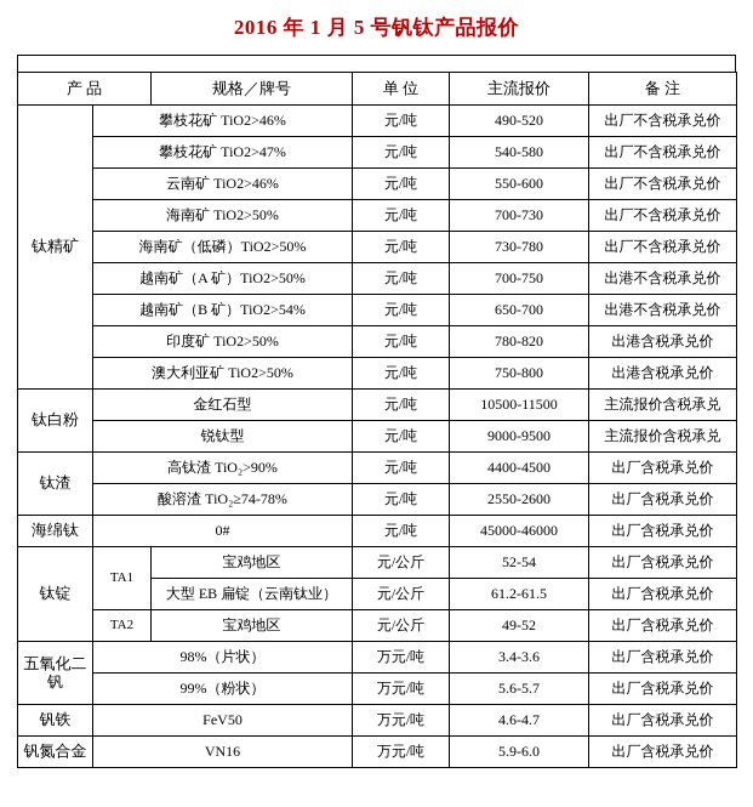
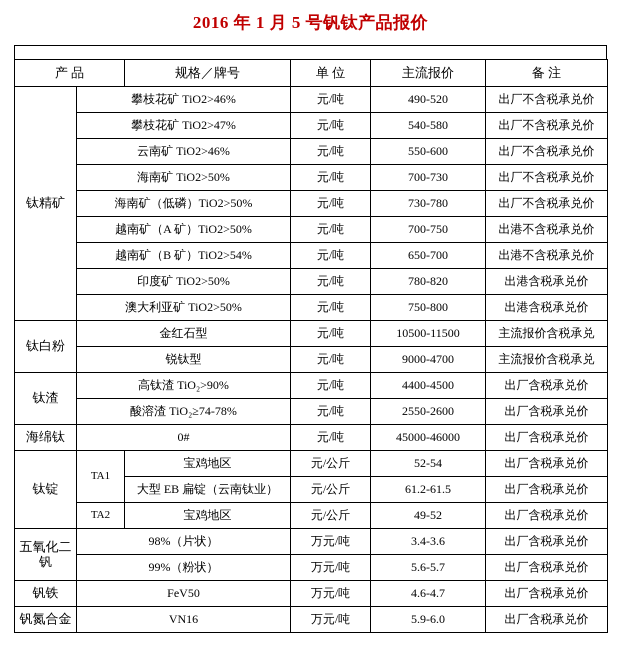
  2016 年 1 月 5 号钒钛产品报价
  产 品	规格／牌号	单 位	主流报价	备 注
  钛精矿	攀枝花矿 TiO2>46%	元/吨	490-520	出厂不含税承兑价
  攀枝花矿 TiO2>47%	元/吨	540-580	出厂不含税承兑价
  云南矿 TiO2>46%	元/吨	550-600	出厂不含税承兑价
  海南矿 TiO2>50%	元/吨	700-730	出厂不含税承兑价
  海南矿（低磷）TiO2>50%	元/吨	730-780	出厂不含税承兑价
  越南矿（A 矿）TiO2>50%	元/吨	700-750	出港不含税承兑价
  越南矿（B 矿）TiO2>54%	元/吨	650-700	出港不含税承兑价
  印度矿 TiO2>50%	元/吨	780-820	出港含税承兑价
  澳大利亚矿 TiO2>50%	元/吨	750-800	出港含税承兑价
  钛白粉	金红石型	元/吨	10500-11500	主流报价含税承兑
- 锐钛型	元/吨	9000-9500	主流报价含税承兑
+ 锐钛型	元/吨	9000-4700	主流报价含税承兑
  钛渣	高钛渣 TiO₂>90%	元/吨	4400-4500	出厂含税承兑价
  酸溶渣 TiO₂≥74-78%	元/吨	2550-2600	出厂含税承兑价
  海绵钛	0#	元/吨	45000-46000	出厂含税承兑价
  钛锭	TA1	宝鸡地区	元/公斤	52-54	出厂含税承兑价
  大型 EB 扁锭（云南钛业）	元/公斤	61.2-61.5	出厂含税承兑价
  TA2	宝鸡地区	元/公斤	49-52	出厂含税承兑价
  五氧化二钒	98%（片状）	万元/吨	3.4-3.6	出厂含税承兑价
  99%（粉状）	万元/吨	5.6-5.7	出厂含税承兑价
  钒铁	FeV50	万元/吨	4.6-4.7	出厂含税承兑价
  钒氮合金	VN16	万元/吨	5.9-6.0	出厂含税承兑价
